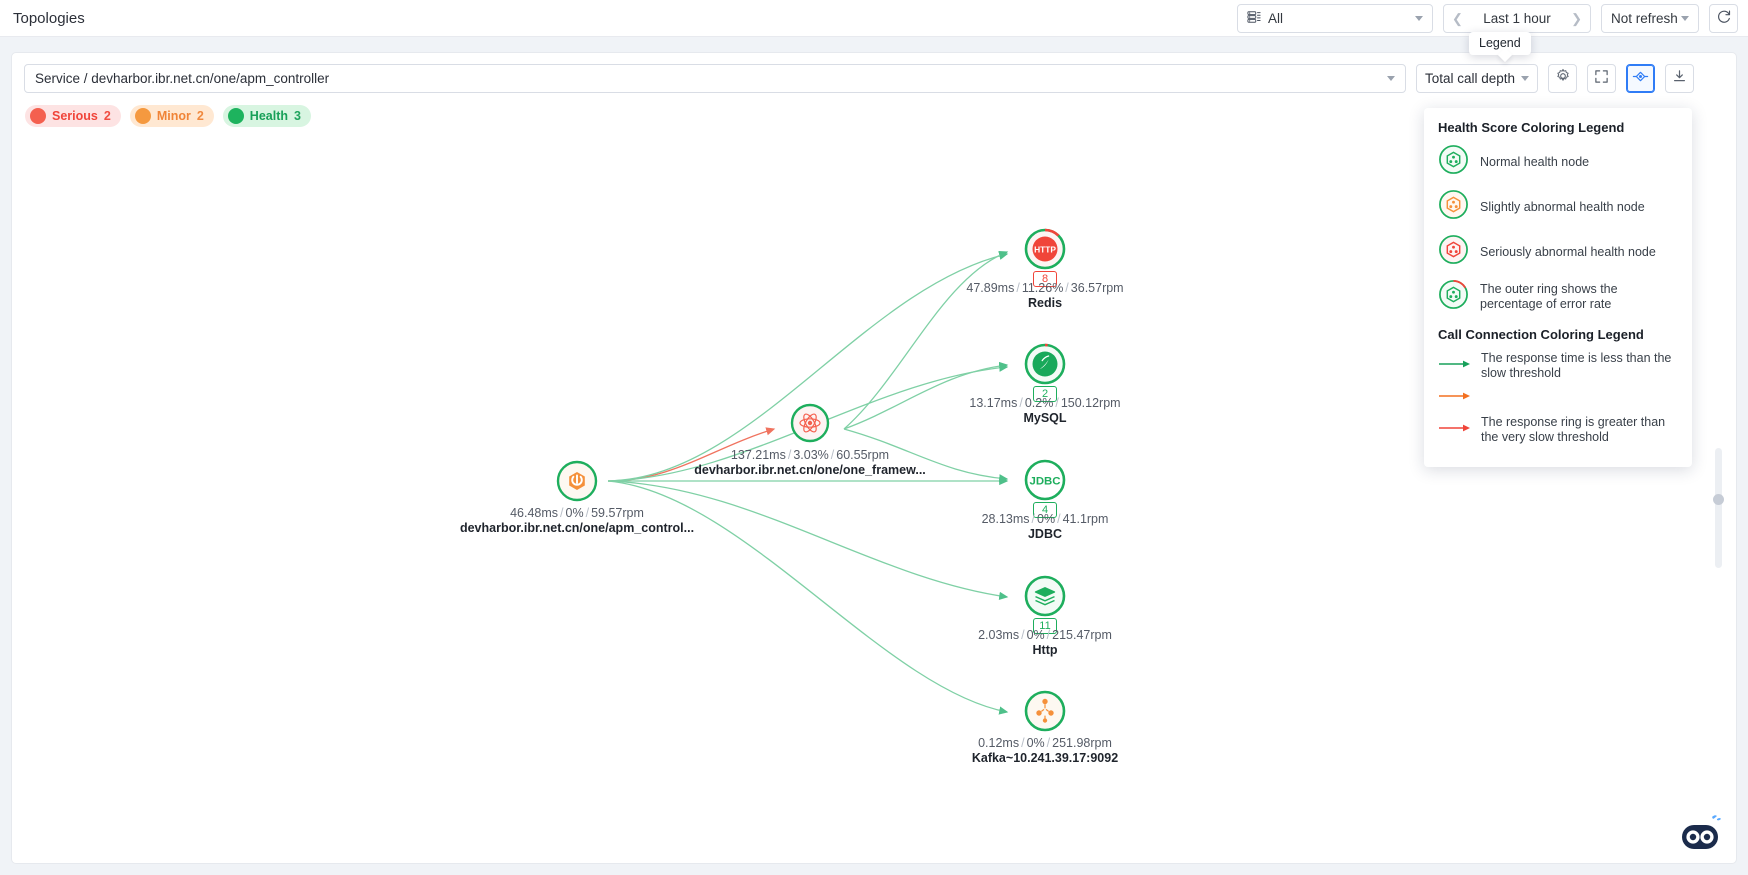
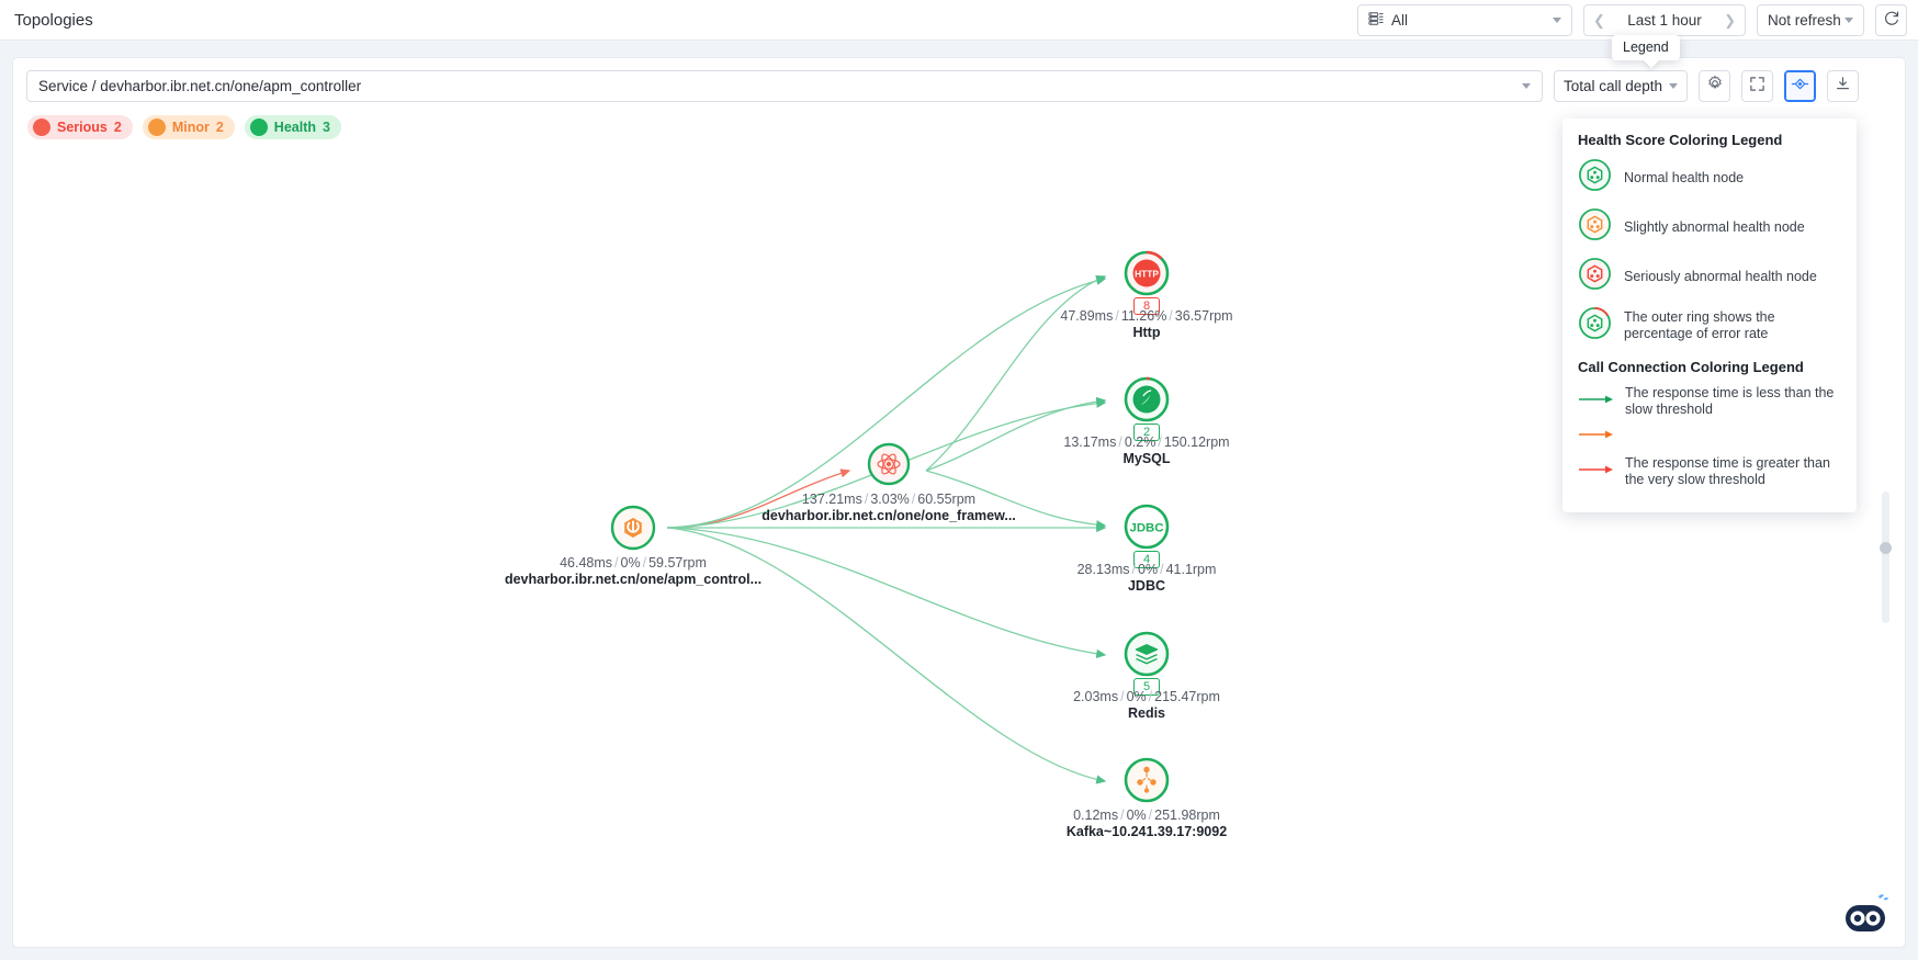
  Topologies
  All
  ❮
  Last 1 hour
  ❯
  Not refresh
  Legend
  Service / devharbor.ibr.net.cn/one/apm_controller
  Total call depth
  Serious
  2
  Minor
  2
  Health
  3
  HTTP
  JDBC
  8
  2
  4
- 11
+ 5
  46.48ms / 0% / 59.57rpm
  devharbor.ibr.net.cn/one/apm_control...
  137.21ms / 3.03% / 60.55rpm
  devharbor.ibr.net.cn/one/one_framew...
  47.89ms / 11.26% / 36.57rpm
- Redis
+ Http
  13.17ms / 0.2% / 150.12rpm
  MySQL
  28.13ms / 0% / 41.1rpm
  JDBC
  2.03ms / 0% / 215.47rpm
- Http
+ Redis
  0.12ms / 0% / 251.98rpm
  Kafka~10.241.39.17:9092
  Health Score Coloring Legend
  Normal health node
  Slightly abnormal health node
  Seriously abnormal health node
  The outer ring shows the percentage of error rate
  Call Connection Coloring Legend
  The response time is less than the slow threshold
- The response ring is greater than the very slow threshold
+ The response time is greater than the very slow threshold
